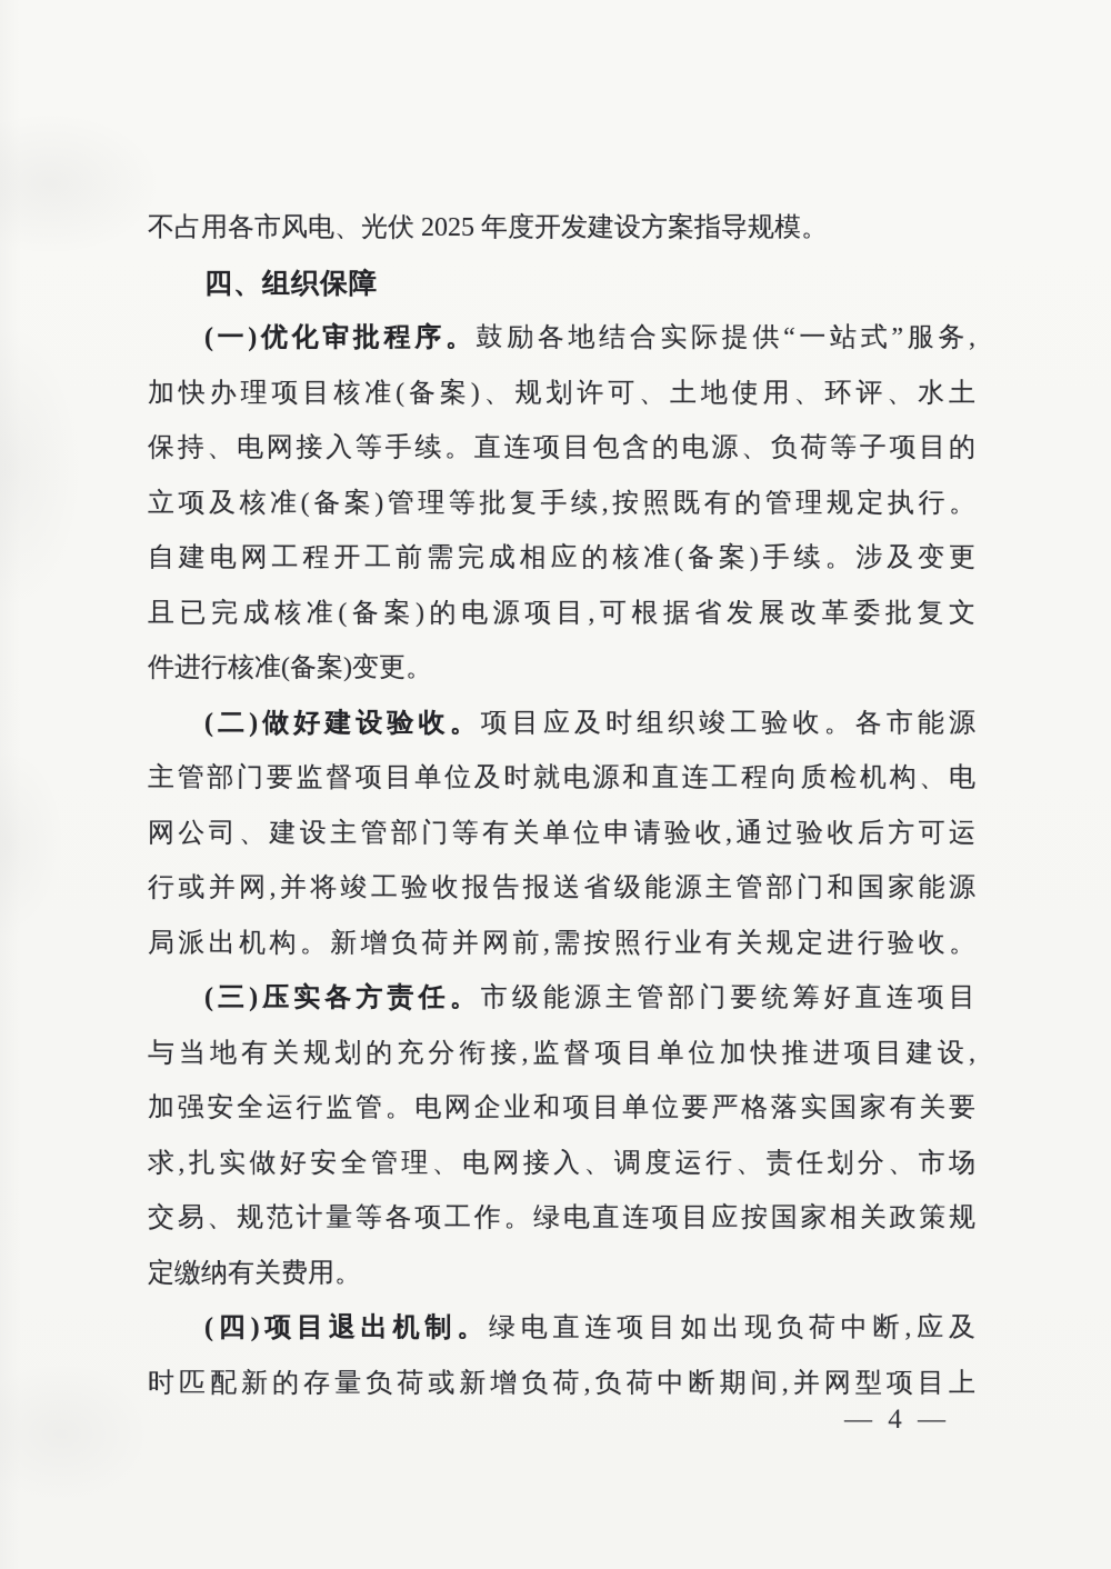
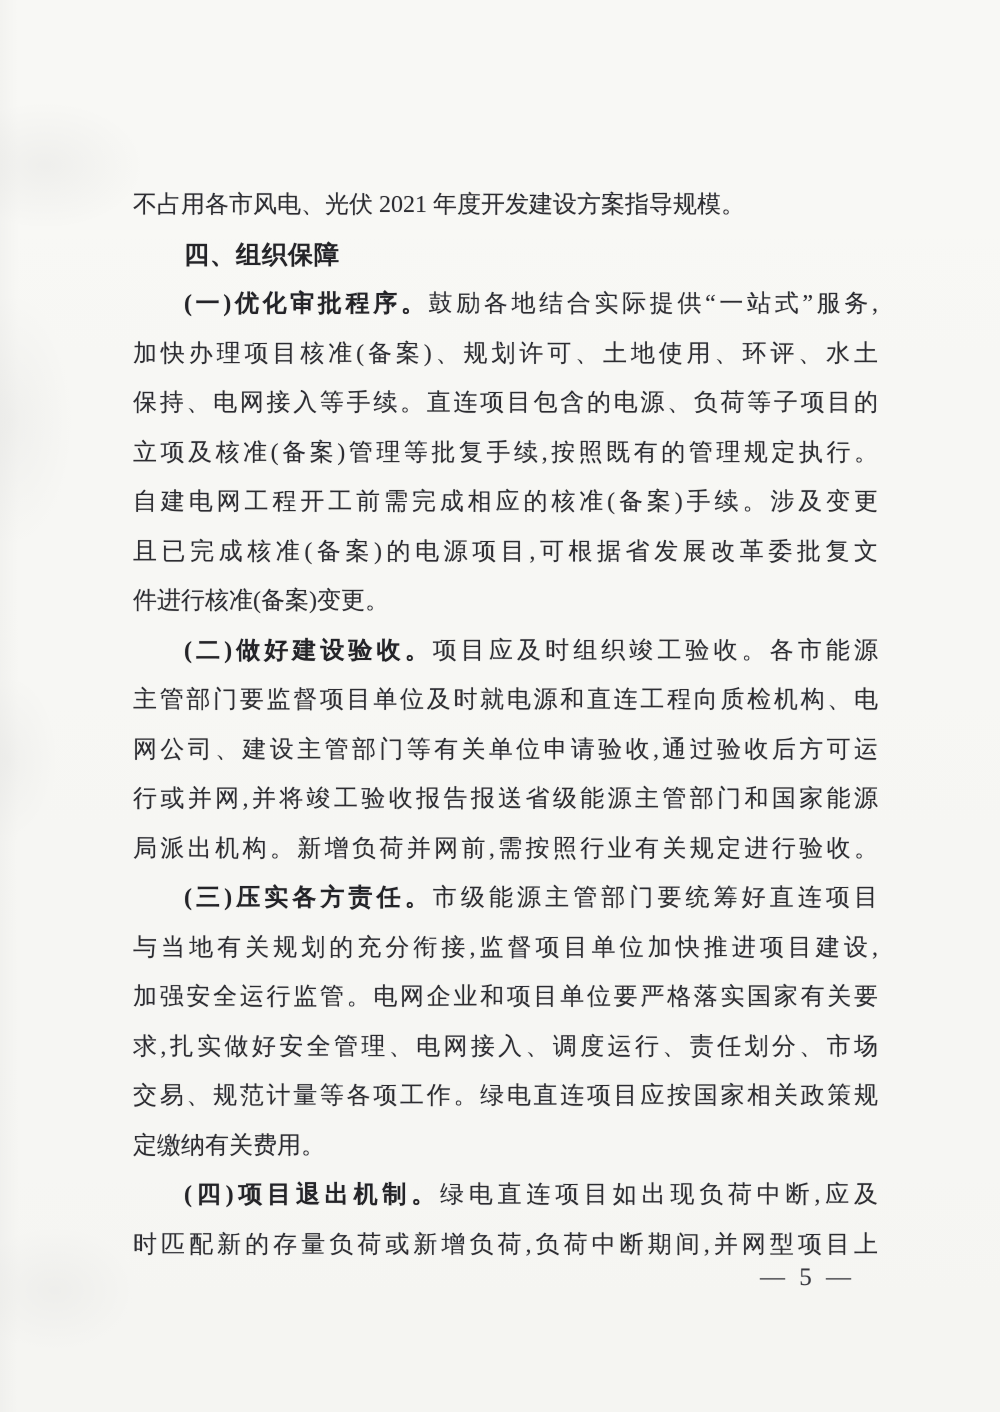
- 不占用各市风电、光伏 2025 年度开发建设方案指导规模。
+ 不占用各市风电、光伏 2021 年度开发建设方案指导规模。
  四、组织保障
  (一)优化审批程序。鼓励各地结合实际提供“一站式”服务,
  加快办理项目核准(备案)、规划许可、土地使用、环评、水土
  保持、电网接入等手续。直连项目包含的电源、负荷等子项目的
  立项及核准(备案)管理等批复手续,按照既有的管理规定执行。
  自建电网工程开工前需完成相应的核准(备案)手续。涉及变更
  且已完成核准(备案)的电源项目,可根据省发展改革委批复文
  件进行核准(备案)变更。
  (二)做好建设验收。项目应及时组织竣工验收。各市能源
  主管部门要监督项目单位及时就电源和直连工程向质检机构、电
  网公司、建设主管部门等有关单位申请验收,通过验收后方可运
  行或并网,并将竣工验收报告报送省级能源主管部门和国家能源
  局派出机构。新增负荷并网前,需按照行业有关规定进行验收。
  (三)压实各方责任。市级能源主管部门要统筹好直连项目
  与当地有关规划的充分衔接,监督项目单位加快推进项目建设,
  加强安全运行监管。电网企业和项目单位要严格落实国家有关要
  求,扎实做好安全管理、电网接入、调度运行、责任划分、市场
  交易、规范计量等各项工作。绿电直连项目应按国家相关政策规
  定缴纳有关费用。
  (四)项目退出机制。绿电直连项目如出现负荷中断,应及
  时匹配新的存量负荷或新增负荷,负荷中断期间,并网型项目上
- — 4 —
+ — 5 —
